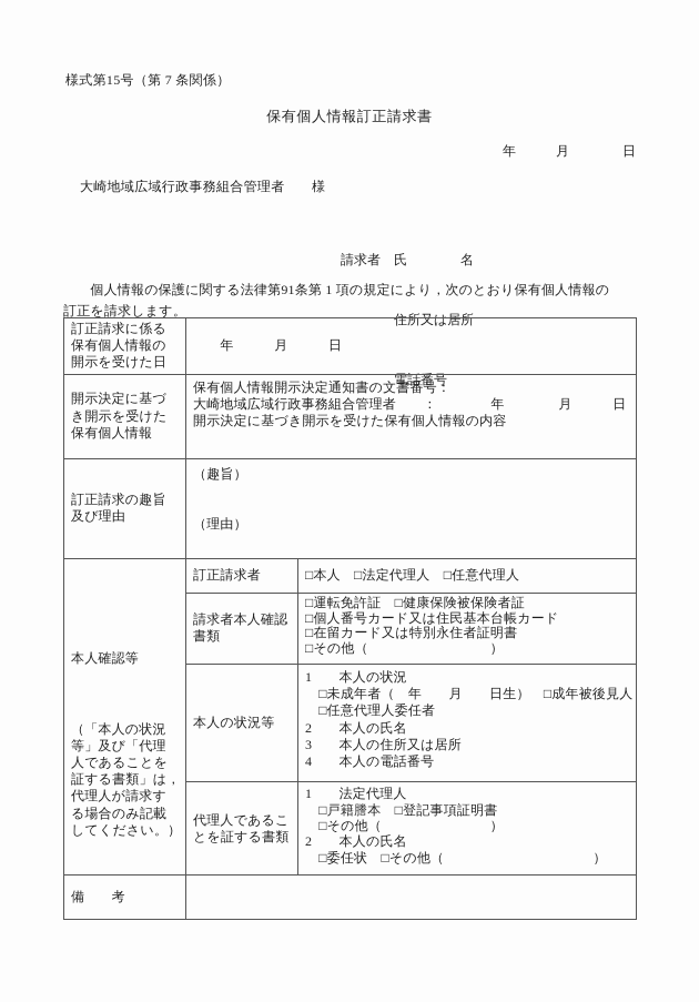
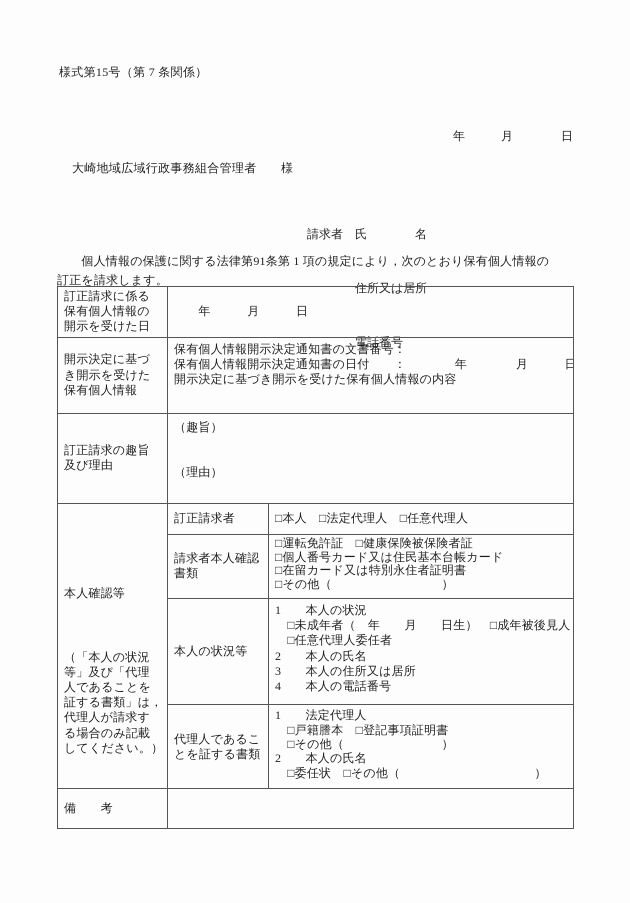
  様式第15号（第 7 条関係）
- 保有個人情報訂正請求書
  年 月 日
  大崎地域広域行政事務組合管理者 様
  請求者 氏 名
  住所又は居所
  電話番号
  個人情報の保護に関する法律第91条第 1 項の規定により，次のとおり保有個人情報の
  訂正を請求します。
  訂正請求に係る 保有個人情報の 開示を受けた日	年 月 日
- 開示決定に基づ き開示を受けた 保有個人情報	保有個人情報開示決定通知書の文書番号： 大崎地域広域行政事務組合管理者 ： 年 月 日 開示決定に基づき開示を受けた保有個人情報の内容
+ 開示決定に基づ き開示を受けた 保有個人情報	保有個人情報開示決定通知書の文書番号： 保有個人情報開示決定通知書の日付 ： 年 月 日 開示決定に基づき開示を受けた保有個人情報の内容
  訂正請求の趣旨 及び理由	（趣旨） （理由）
  本人確認等 （「本人の状況 等」及び「代理 人であることを 証する書類」は， 代理人が請求す る場合のみ記載 してください。）	訂正請求者	□本人 □法定代理人 □任意代理人
  請求者本人確認 書類	□運転免許証 □健康保険被保険者証 □個人番号カード又は住民基本台帳カード □在留カード又は特別永住者証明書 □その他（ ）
  本人の状況等	1 本人の状況 □未成年者（ 年 月 日生） □成年被後見人 □任意代理人委任者 2 本人の氏名 3 本人の住所又は居所 4 本人の電話番号
  代理人であるこ とを証する書類	1 法定代理人 □戸籍謄本 □登記事項証明書 □その他（ ） 2 本人の氏名 □委任状 □その他（ ）
  備 考
